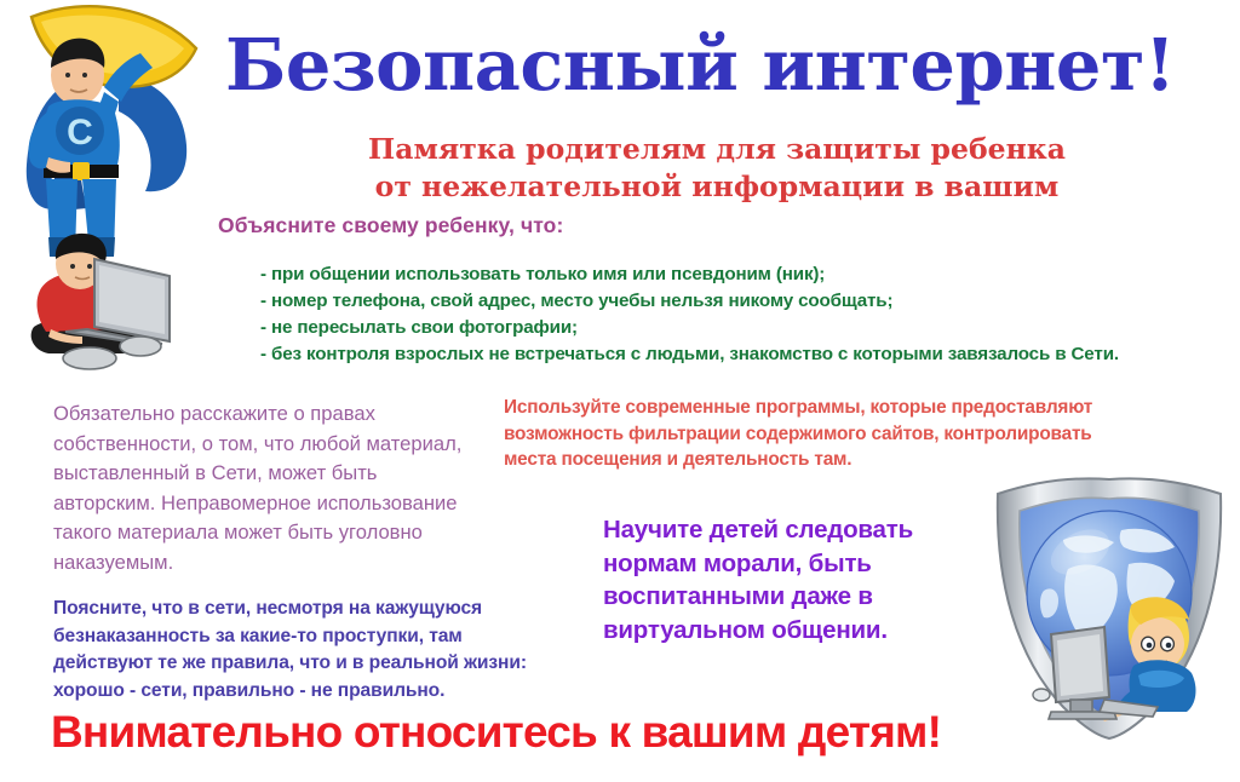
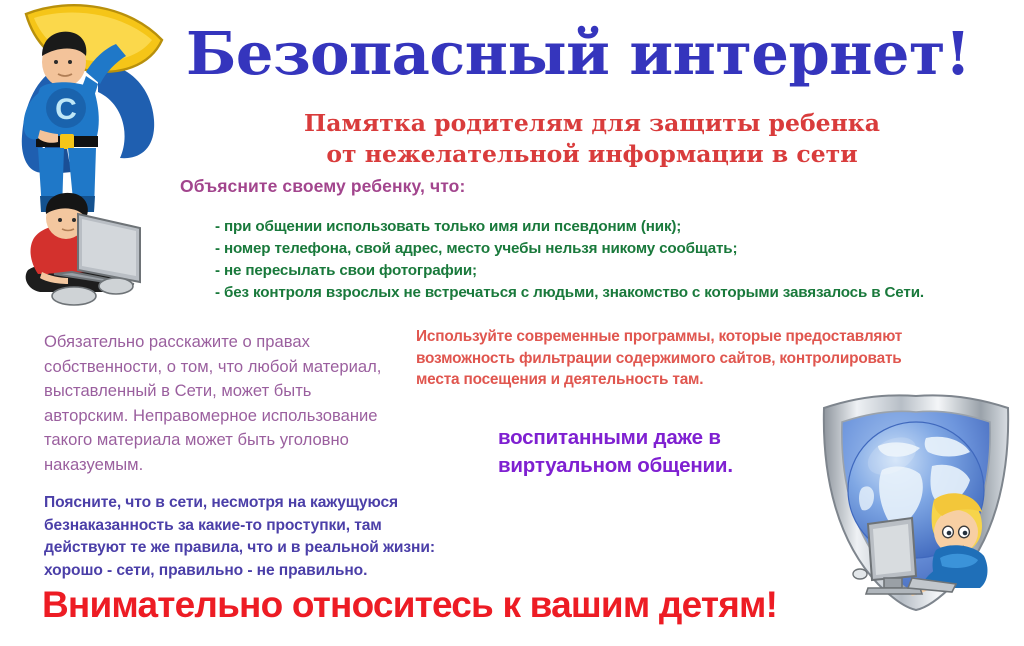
  C
  Безопасный интернет!
  Памятка родителям для защиты ребенка
- от нежелательной информации в вашим
+ от нежелательной информации в сети
  Объясните своему ребенку, что:
  - при общении использовать только имя или псевдоним (ник);
  - номер телефона, свой адрес, место учебы нельзя никому сообщать;
  - не пересылать свои фотографии;
  - без контроля взрослых не встречаться с людьми, знакомство с которыми завязалось в Сети.
  Обязательно расскажите о правах собственности, о том, что любой материал, выставленный в Сети, может быть авторским. Неправомерное использование такого материала может быть уголовно наказуемым.
  Поясните, что в сети, несмотря на кажущуюся
  безнаказанность за какие-то проступки, там
  действуют те же правила, что и в реальной жизни:
  хорошо - сети, правильно - не правильно.
  Используйте современные программы, которые предоставляют
  возможность фильтрации содержимого сайтов, контролировать
  места посещения и деятельность там.
- Научите детей следовать
- нормам морали, быть
  воспитанными даже в
  виртуальном общении.
  Внимательно относитесь к вашим детям!
